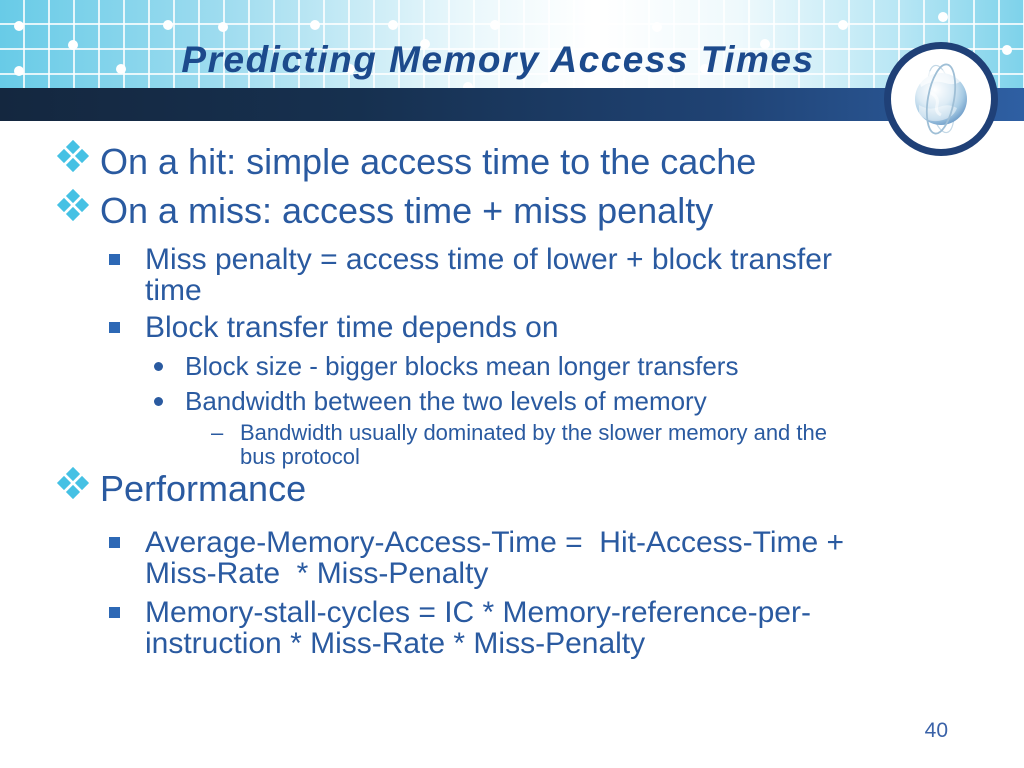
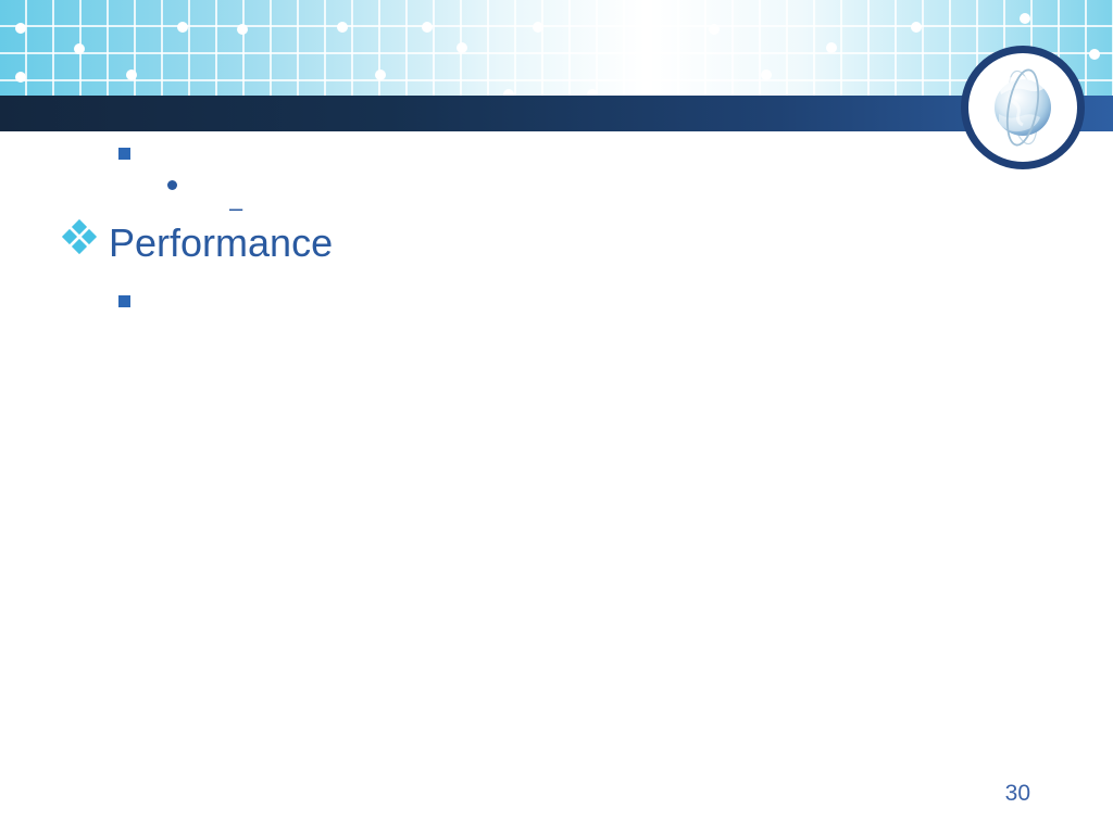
- Predicting Memory Access Times
- On a hit: simple access time to the cache
- On a miss: access time + miss penalty
- Miss penalty = access time of lower + block transfer
- time
- Block transfer time depends on
- Block size - bigger blocks mean longer transfers
- Bandwidth between the two levels of memory
  –
- Bandwidth usually dominated by the slower memory and the
- bus protocol
  Performance
- Average-Memory-Access-Time = Hit-Access-Time +
- Miss-Rate * Miss-Penalty
- Memory-stall-cycles = IC * Memory-reference-per-
- instruction * Miss-Rate * Miss-Penalty
- 40
+ 30
